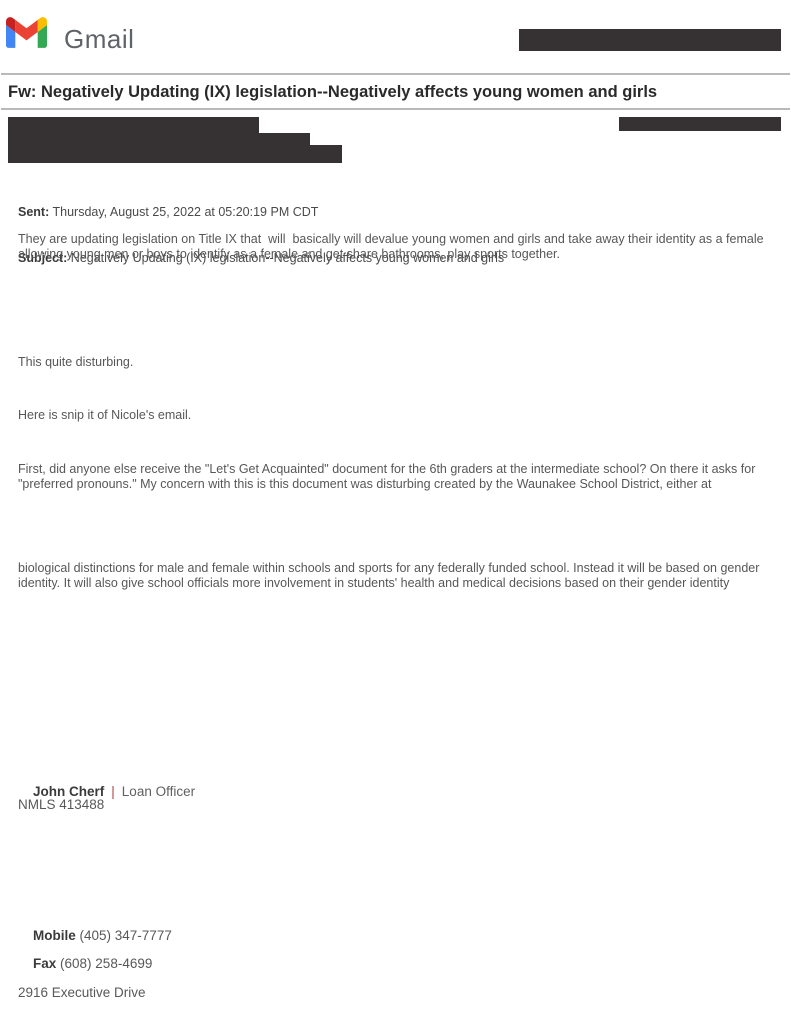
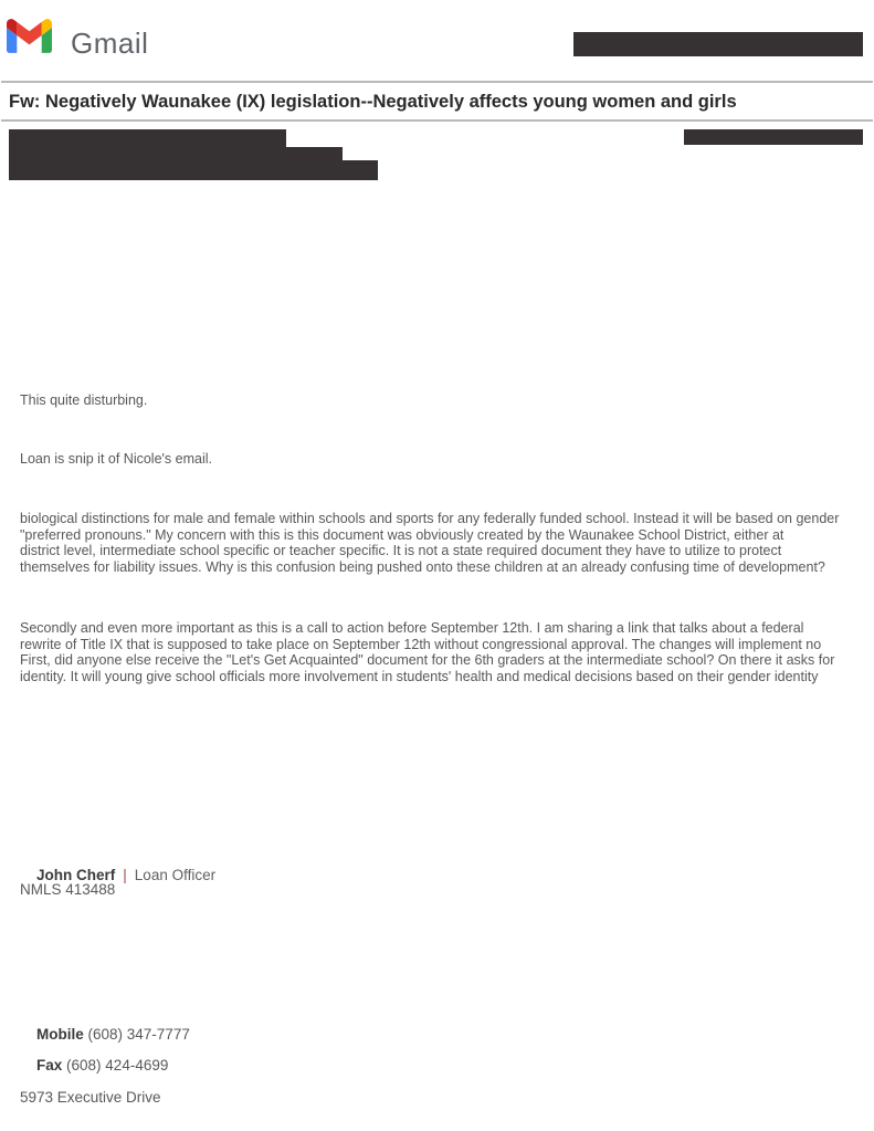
  Gmail
- Fw: Negatively Updating (IX) legislation--Negatively affects young women and girls
+ Fw: Negatively Waunakee (IX) legislation--Negatively affects young women and girls
- Sent: Thursday, August 25, 2022 at 05:20:19 PM CDT
- Subject: Negatively Updating (IX) legislation--Negatively affects young women and girls
- They are updating legislation on Title IX that will basically will devalue young women and girls and take away their identity as a female
- allowing young men or boys to identify as a female and get share bathrooms, play sports together.
  This quite disturbing.
- Here is snip it of Nicole's email.
+ Loan is snip it of Nicole's email.
- First, did anyone else receive the "Let's Get Acquainted" document for the 6th graders at the intermediate school? On there it asks for
+ biological distinctions for male and female within schools and sports for any federally funded school. Instead it will be based on gender
- "preferred pronouns." My concern with this is this document was disturbing created by the Waunakee School District, either at
+ "preferred pronouns." My concern with this is this document was obviously created by the Waunakee School District, either at
+ district level, intermediate school specific or teacher specific. It is not a state required document they have to utilize to protect
+ themselves for liability issues. Why is this confusion being pushed onto these children at an already confusing time of development?
+ Secondly and even more important as this is a call to action before September 12th. I am sharing a link that talks about a federal
+ rewrite of Title IX that is supposed to take place on September 12th without congressional approval. The changes will implement no
- biological distinctions for male and female within schools and sports for any federally funded school. Instead it will be based on gender
+ First, did anyone else receive the "Let's Get Acquainted" document for the 6th graders at the intermediate school? On there it asks for
- identity. It will also give school officials more involvement in students' health and medical decisions based on their gender identity
+ identity. It will young give school officials more involvement in students' health and medical decisions based on their gender identity
  John Cherf | Loan Officer
  NMLS 413488
- Mobile (405) 347-7777
+ Mobile (608) 347-7777
- Fax (608) 258-4699
+ Fax (608) 424-4699
- 2916 Executive Drive
+ 5973 Executive Drive
